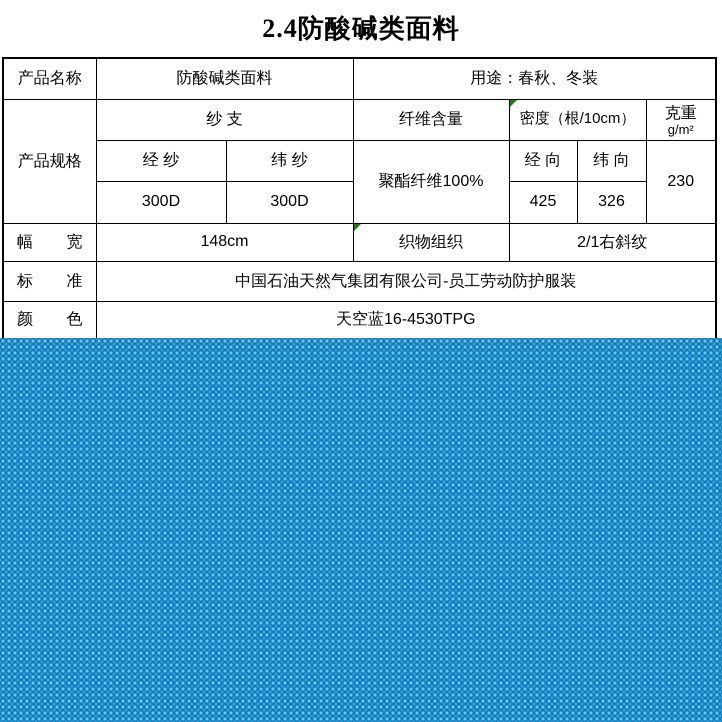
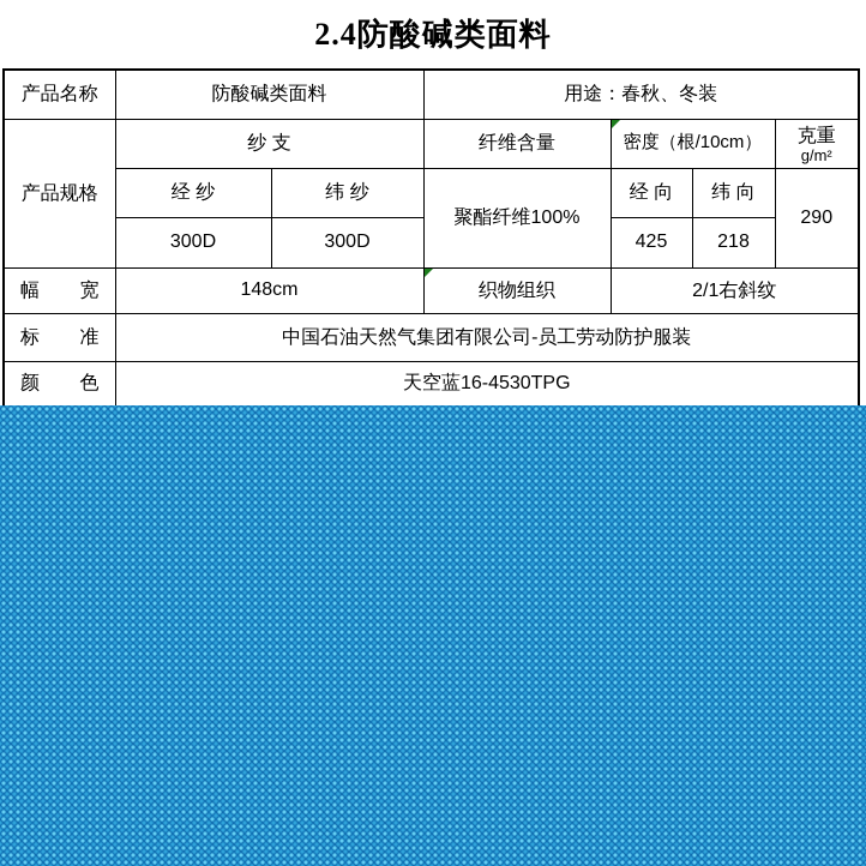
  2.4防酸碱类面料
  产品名称	防酸碱类面料	用途：春秋、冬装
  产品规格	纱 支	纤维含量	密度（根/10cm）	克重 g/m²
- 经 纱	纬 纱	聚酯纤维100%	经 向	纬 向	230
+ 经 纱	纬 纱	聚酯纤维100%	经 向	纬 向	290
- 300D	300D	425	326
+ 300D	300D	425	218
  幅 宽	148cm	织物组织	2/1右斜纹
  标 准	中国石油天然气集团有限公司-员工劳动防护服装
  颜 色	天空蓝16-4530TPG
